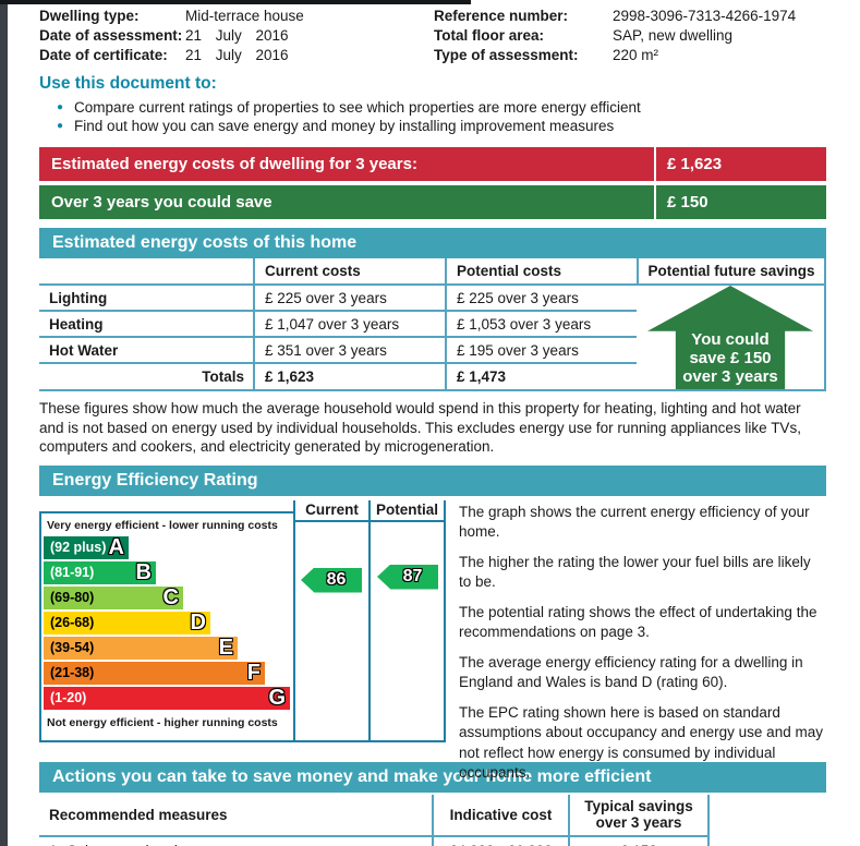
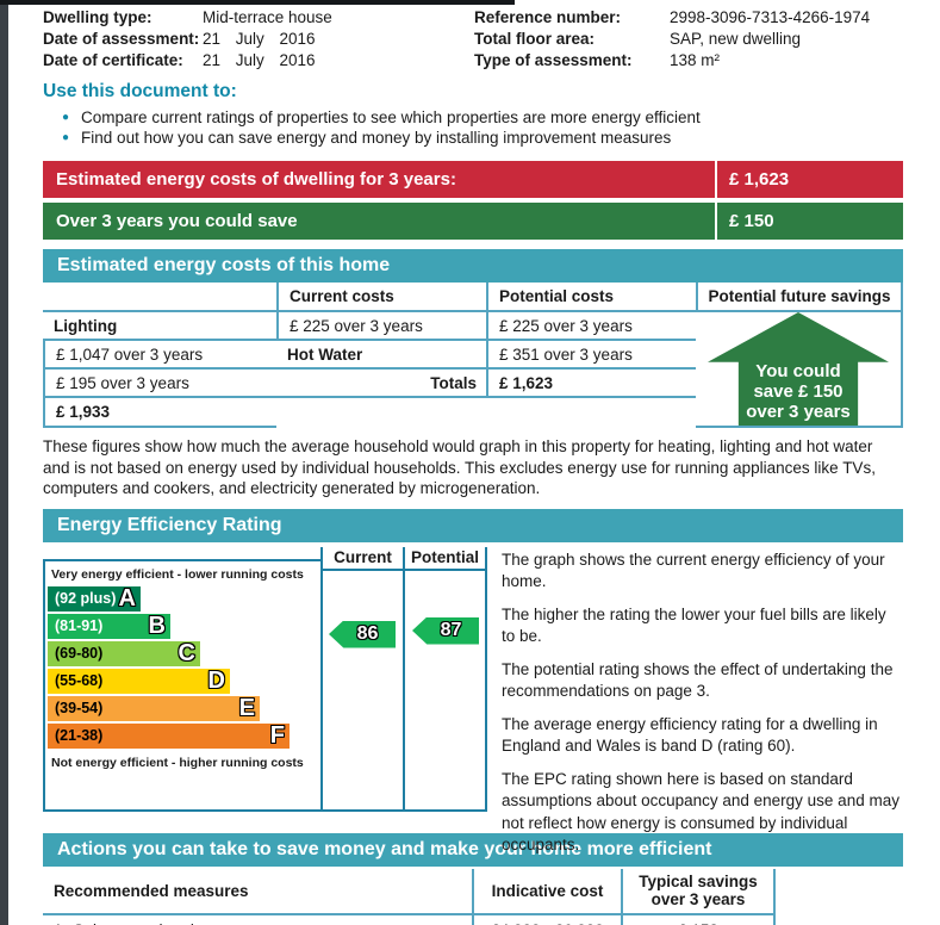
  Dwelling type:
  Mid-terrace house
  Reference number:
  2998-3096-7313-4266-1974
  Date of assessment:
  21 July 2016
  Total floor area:
  SAP, new dwelling
  Date of certificate:
  21 July 2016
  Type of assessment:
- 220 m²
+ 138 m²
  Use this document to:
  ●
  Compare current ratings of properties to see which properties are more energy efficient
  ●
  Find out how you can save energy and money by installing improvement measures
  Estimated energy costs of dwelling for 3 years:
  £ 1,623
  Over 3 years you could save
  £ 150
  Estimated energy costs of this home
  Current costs
  Potential costs
  Potential future savings
  Lighting
  £ 225 over 3 years
  £ 225 over 3 years
  You could
  save £ 150
  over 3 years
- Heating
  £ 1,047 over 3 years
- £ 1,053 over 3 years
  Hot Water
  £ 351 over 3 years
  £ 195 over 3 years
  Totals
  £ 1,623
- £ 1,473
+ £ 1,933
- These figures show how much the average household would spend in this property for heating, lighting and hot water and is not based on energy used by individual households. This excludes energy use for running appliances like TVs, computers and cookers, and electricity generated by microgeneration.
+ These figures show how much the average household would graph in this property for heating, lighting and hot water and is not based on energy used by individual households. This excludes energy use for running appliances like TVs, computers and cookers, and electricity generated by microgeneration.
  Energy Efficiency Rating
  Very energy efficient - lower running costs
  (92 plus)
  A
  (81-91)
  B
  (69-80)
  C
- (26-68)
+ (55-68)
  D
  (39-54)
  E
  (21-38)
  F
- (1-20)
- G
  Not energy efficient - higher running costs
  Current
  Potential
  86
  87
  The graph shows the current energy efficiency of your home.
  The higher the rating the lower your fuel bills are likely to be.
  The potential rating shows the effect of undertaking the recommendations on page 3.
  The average energy efficiency rating for a dwelling in England and Wales is band D (rating 60).
  The EPC rating shown here is based on standard assumptions about occupancy and energy use and may not reflect how energy is consumed by individual occupants.
  Actions you can take to save money and make your home more efficient
  Recommended measures
  Indicative cost
  Typical savings over 3 years
